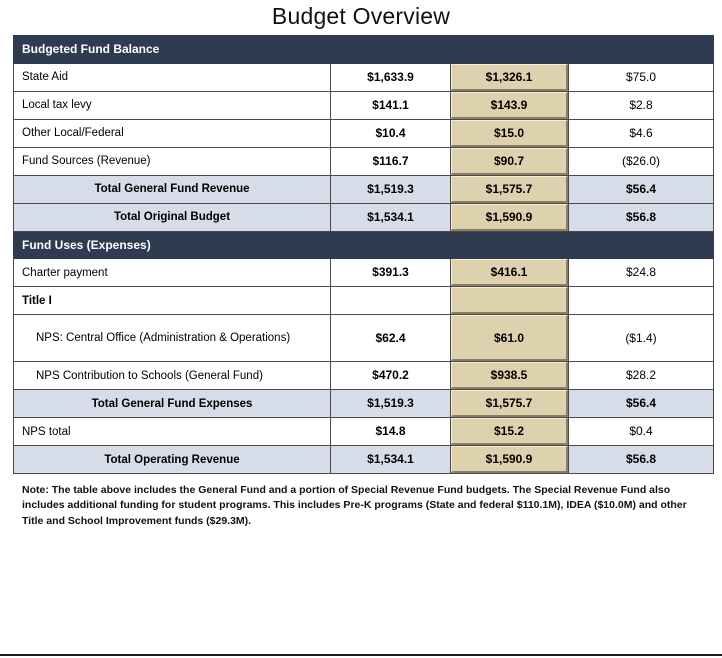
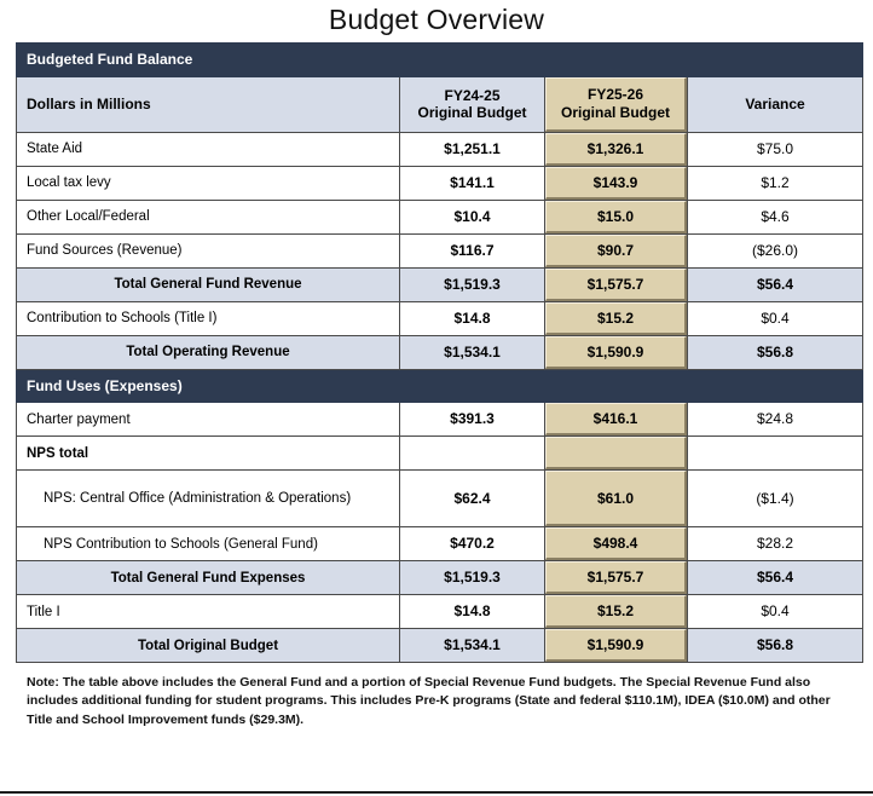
  Budget Overview
  Budgeted Fund Balance
+ Dollars in Millions	FY24-25Original Budget	FY25-26Original Budget	Variance
- State Aid	$1,633.9	$1,326.1	$75.0
+ State Aid	$1,251.1	$1,326.1	$75.0
- Local tax levy	$141.1	$143.9	$2.8
+ Local tax levy	$141.1	$143.9	$1.2
  Other Local/Federal	$10.4	$15.0	$4.6
  Fund Sources (Revenue)	$116.7	$90.7	($26.0)
  Total General Fund Revenue	$1,519.3	$1,575.7	$56.4
+ Contribution to Schools (Title I)	$14.8	$15.2	$0.4
- Total Original Budget	$1,534.1	$1,590.9	$56.8
+ Total Operating Revenue	$1,534.1	$1,590.9	$56.8
  Fund Uses (Expenses)
  Charter payment	$391.3	$416.1	$24.8
- Title I
+ NPS total
  NPS: Central Office (Administration & Operations)	$62.4	$61.0	($1.4)
- NPS Contribution to Schools (General Fund)	$470.2	$938.5	$28.2
+ NPS Contribution to Schools (General Fund)	$470.2	$498.4	$28.2
  Total General Fund Expenses	$1,519.3	$1,575.7	$56.4
- NPS total	$14.8	$15.2	$0.4
+ Title I	$14.8	$15.2	$0.4
- Total Operating Revenue	$1,534.1	$1,590.9	$56.8
+ Total Original Budget	$1,534.1	$1,590.9	$56.8
  Note: The table above includes the General Fund and a portion of Special Revenue Fund budgets. The Special Revenue Fund also includes additional funding for student programs. This includes Pre-K programs (State and federal $110.1M), IDEA ($10.0M) and other Title and School Improvement funds ($29.3M).
